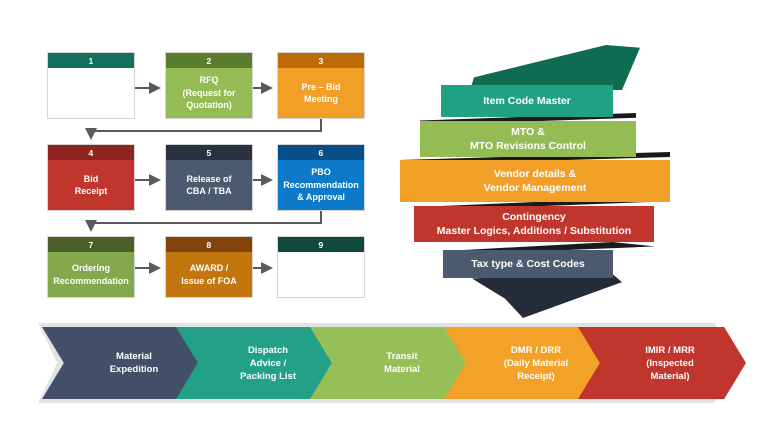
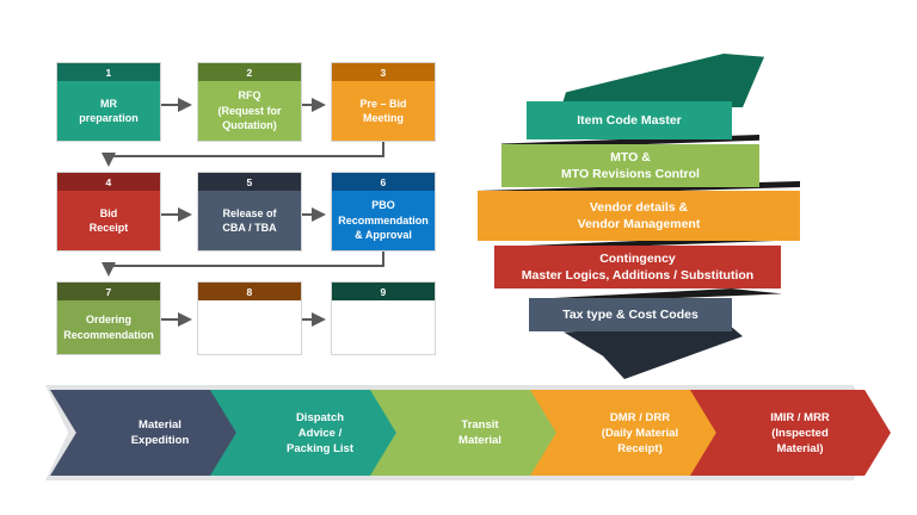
  Item Code Master
  MTO &
  MTO Revisions Control
  Vendor details &
  Vendor Management
  Contingency
  Master Logics, Additions / Substitution
  Tax type & Cost Codes
  1
+ MR
+ preparation
  2
  RFQ
  (Request for
  Quotation)
  3
  Pre – Bid
  Meeting
  4
  Bid
  Receipt
  5
  Release of
  CBA / TBA
  6
  PBO
  Recommendation
  & Approval
  7
  Ordering
  Recommendation
  8
- AWARD /
- Issue of FOA
  9
  Material
  Expedition
  Dispatch
  Advice /
  Packing List
  Transit
  Material
  DMR / DRR
  (Daily Material
  Receipt)
  IMIR / MRR
  (Inspected
  Material)
